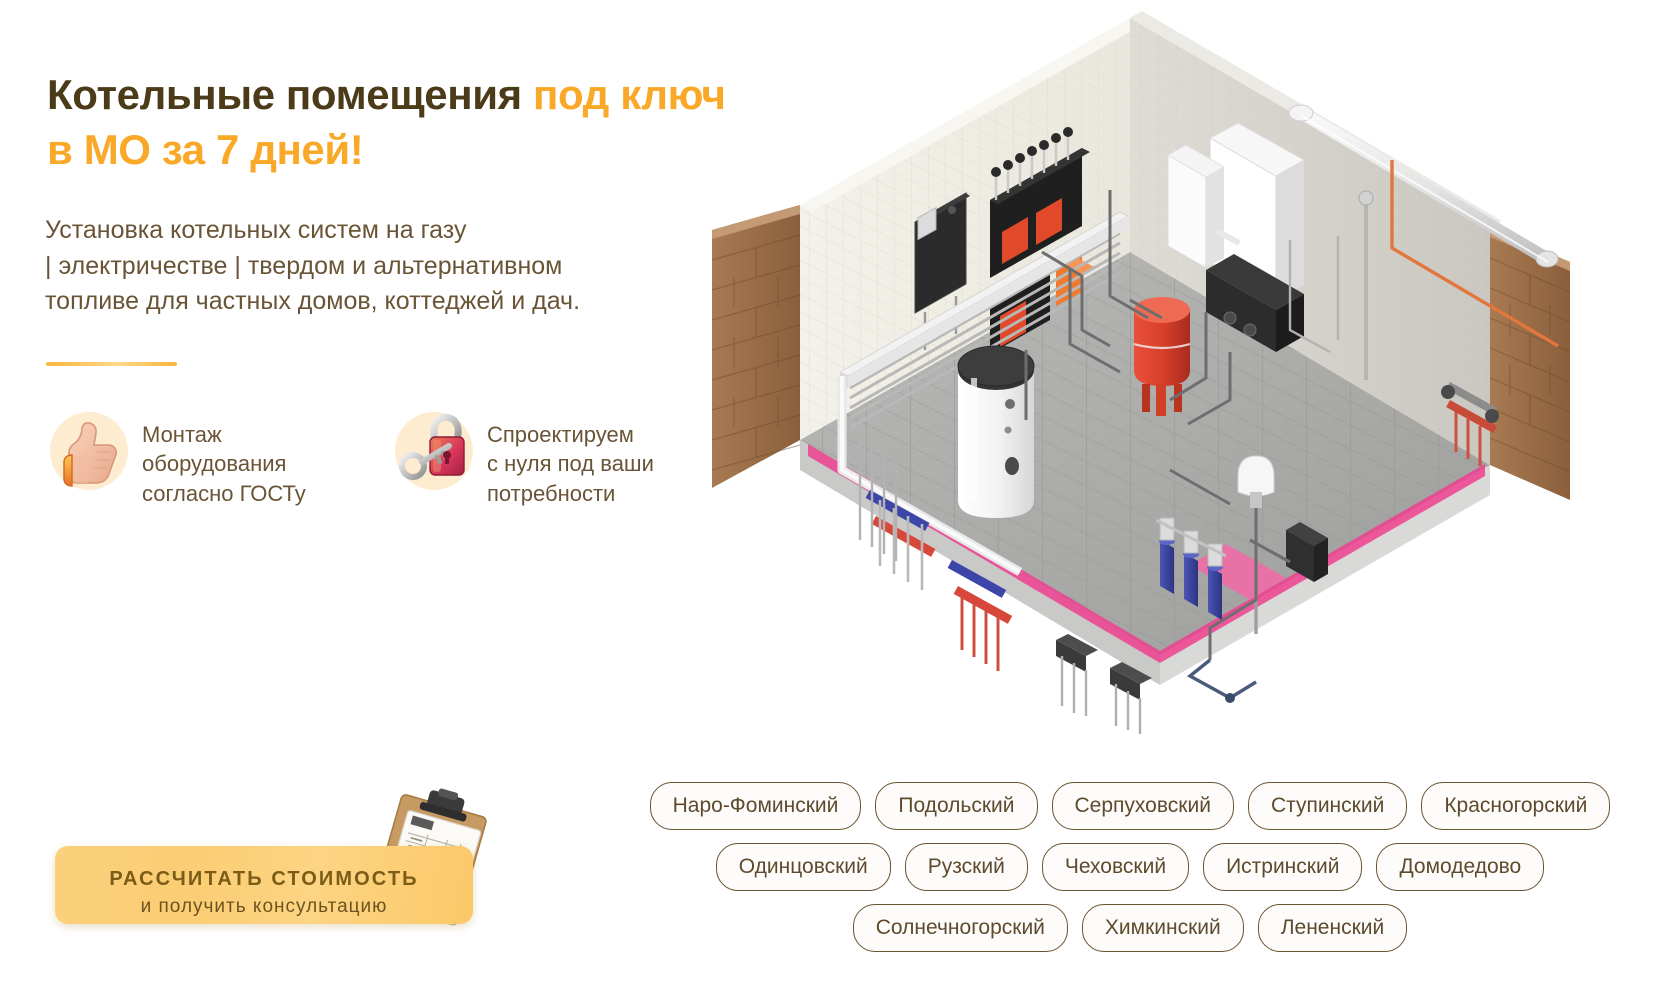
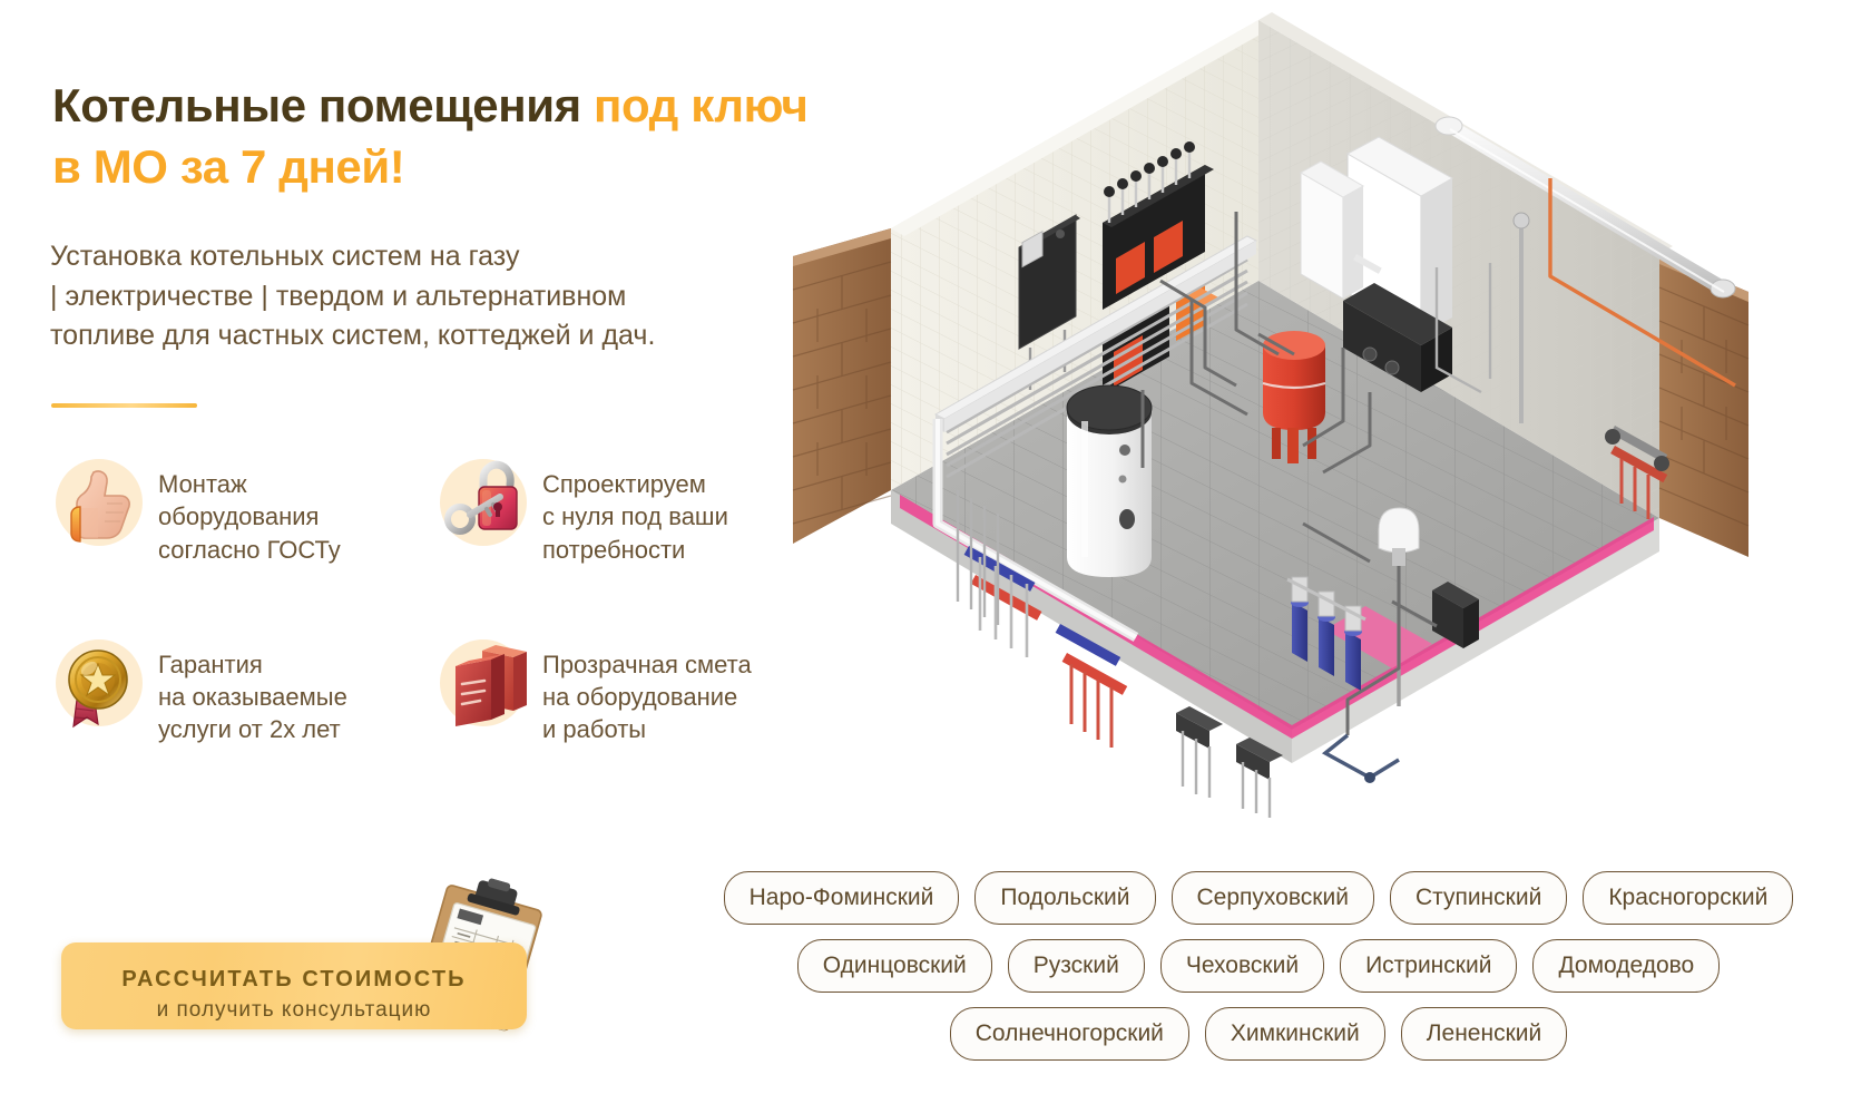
  Котельные помещения под ключ
  в МО за 7 дней!
  Установка котельных систем на газу
  | электричестве | твердом и альтернативном
- топливе для частных домов, коттеджей и дач.
+ топливе для частных систем, коттеджей и дач.
  Монтаж
  оборудования
  согласно ГОСТу
  Спроектируем
  с нуля под ваши
  потребности
+ Гарантия
+ на оказываемые
+ услуги от 2х лет
+ Прозрачная смета
+ на оборудование
+ и работы
  РАССЧИТАТЬ СТОИМОСТЬ
  и получить консультацию
  Наро-Фоминский
  Подольский
  Серпуховский
  Ступинский
  Красногорский
  Одинцовский
  Рузский
  Чеховский
  Истринский
  Домодедово
  Солнечногорский
  Химкинский
  Лененский
